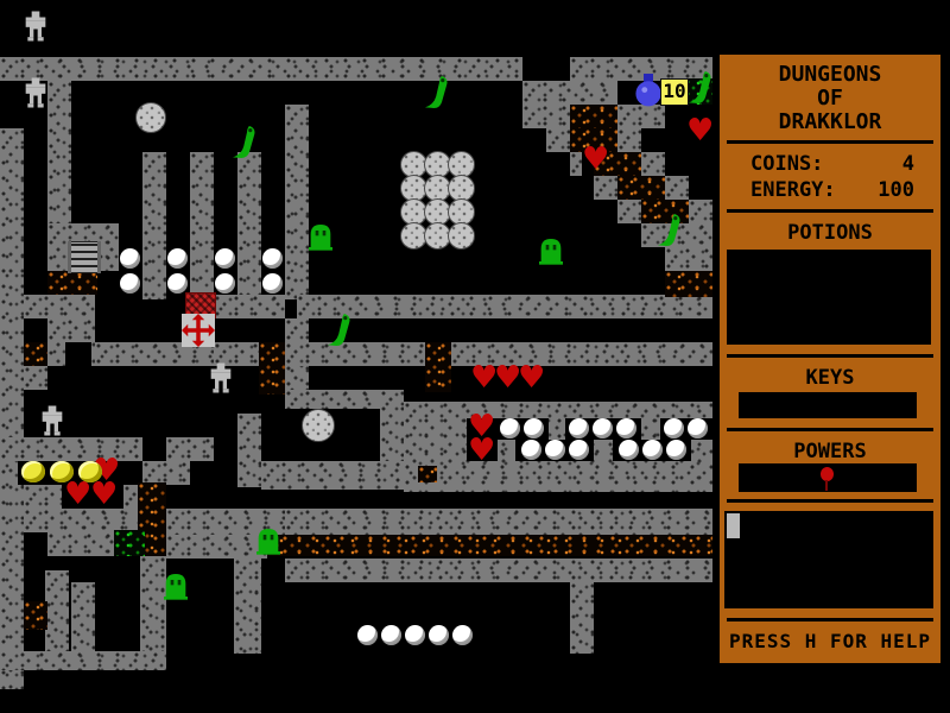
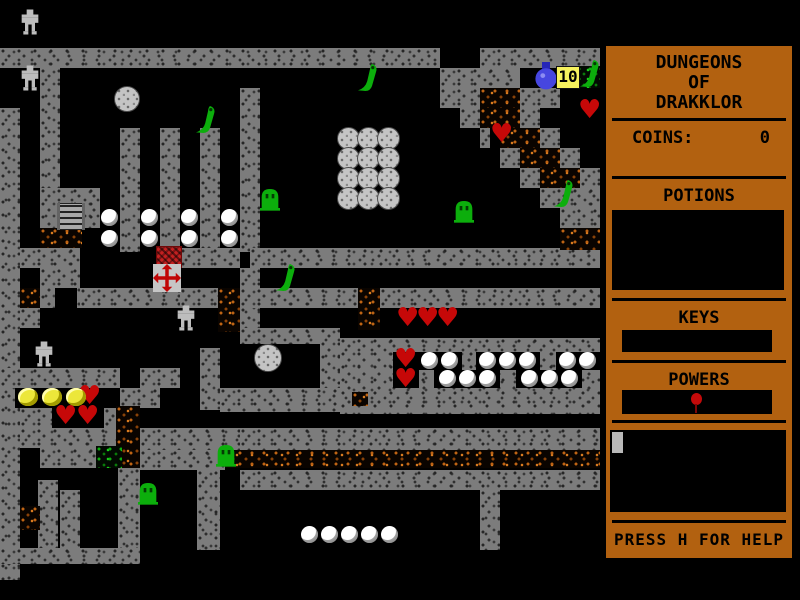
  10
  DUNGEONS
  OF
  DRAKKLOR
  COINS:
- 4
+ 0
- ENERGY:
- 100
  POTIONS
  KEYS
  POWERS
  PRESS H FOR HELP
